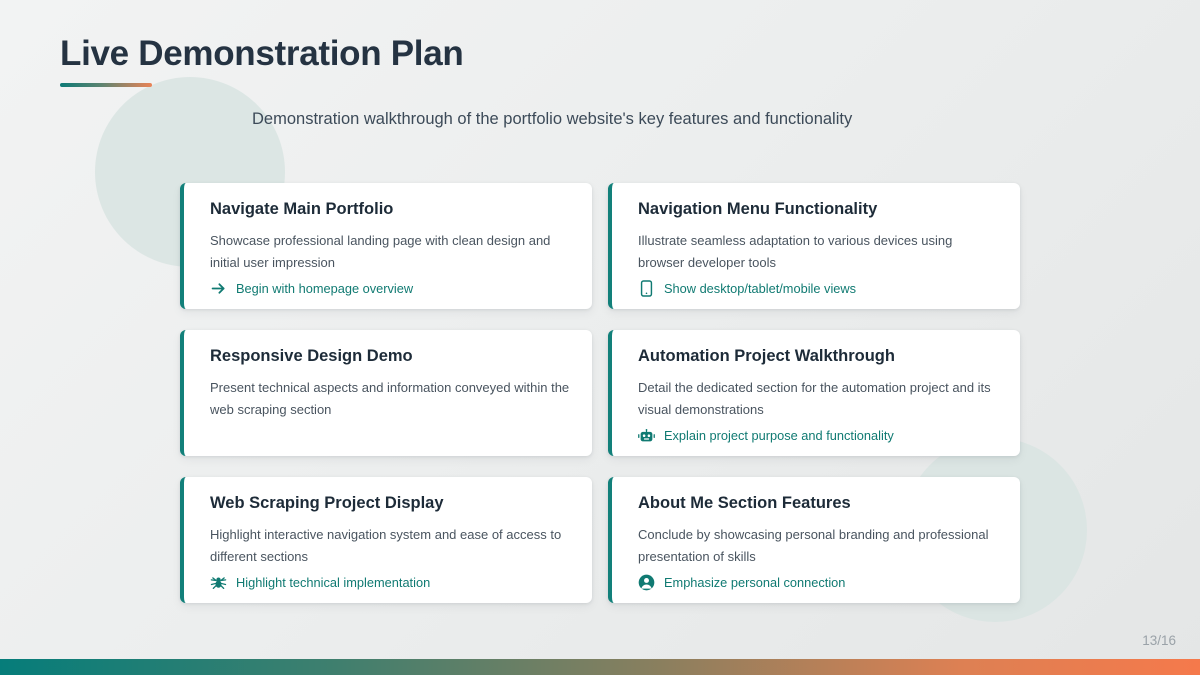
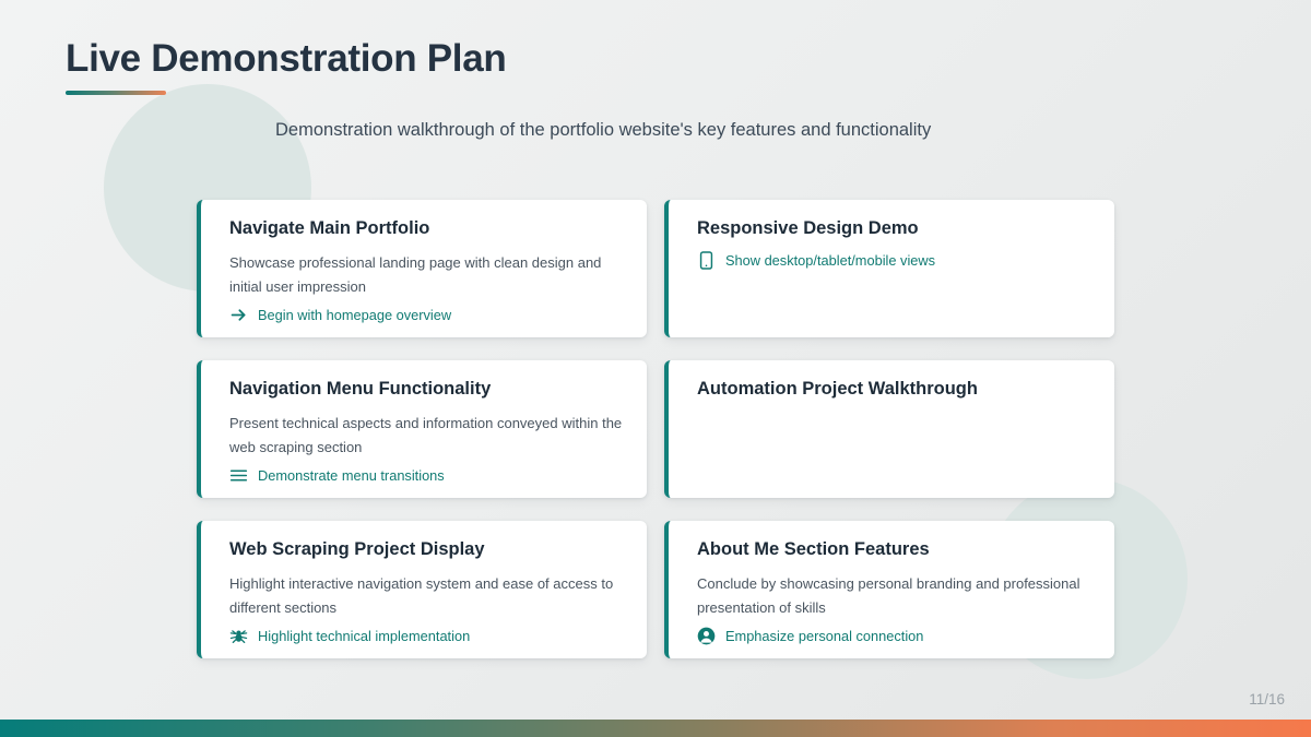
  Live Demonstration Plan
  Demonstration walkthrough of the portfolio website's key features and functionality
  Navigate Main Portfolio
  Showcase professional landing page with clean design and initial user impression
  Begin with homepage overview
- Navigation Menu Functionality
+ Responsive Design Demo
- Illustrate seamless adaptation to various devices using browser developer tools
  Show desktop/tablet/mobile views
- Responsive Design Demo
+ Navigation Menu Functionality
  Present technical aspects and information conveyed within the web scraping section
+ Demonstrate menu transitions
  Automation Project Walkthrough
- Detail the dedicated section for the automation project and its visual demonstrations
- Explain project purpose and functionality
  Web Scraping Project Display
  Highlight interactive navigation system and ease of access to different sections
  Highlight technical implementation
  About Me Section Features
  Conclude by showcasing personal branding and professional presentation of skills
  Emphasize personal connection
- 13/16
+ 11/16
